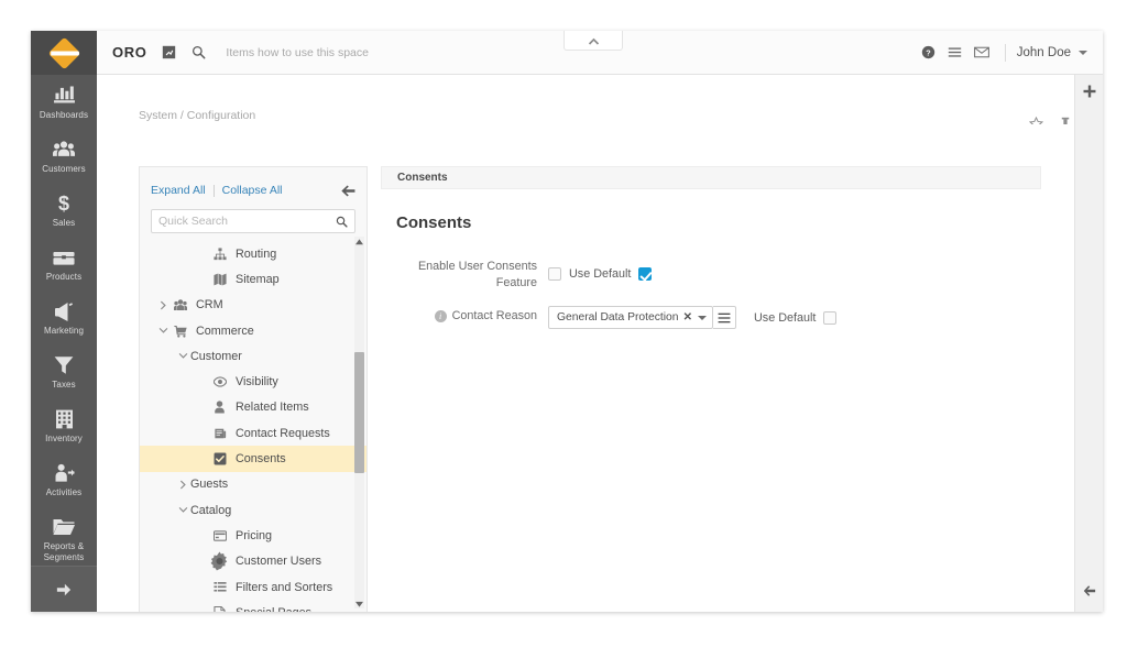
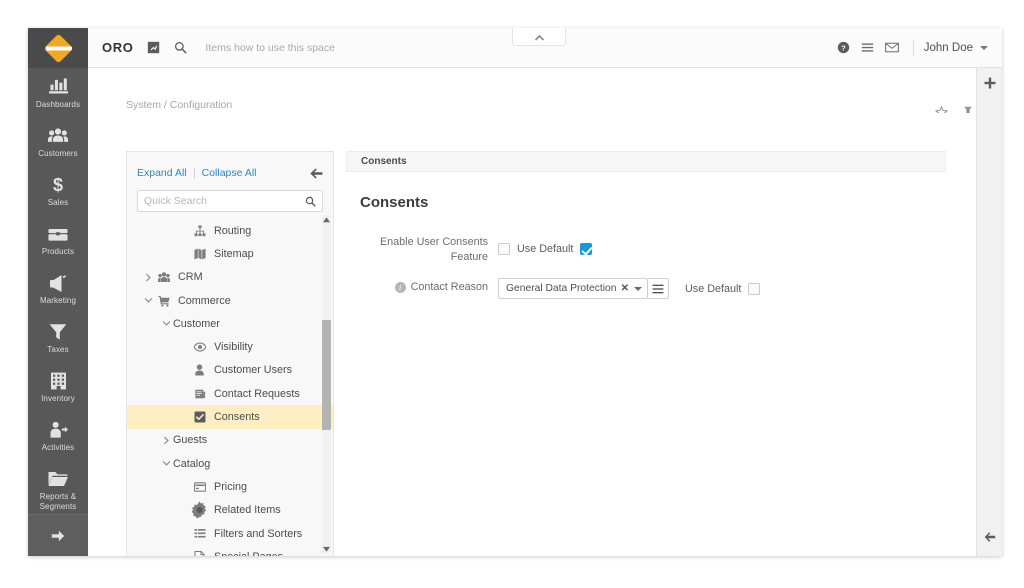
  Dashboards
  Customers
  $
  Sales
  Products
  Marketing
  Taxes
  Inventory
  Activities
  Reports & Segments
  ORO
  Items how to use this space
  ?
  John Doe
  System / Configuration
  Expand All
  Collapse All
  Quick Search
  Routing
  Sitemap
  CRM
  Commerce
  Customer
  Visibility
- Related Items
+ Customer Users
  Contact Requests
  Consents
  Guests
  Catalog
  Pricing
- Customer Users
+ Related Items
  Filters and Sorters
  Consents
  Consents
  Enable User Consents Feature
  Use Default
  i
  Contact Reason
  General Data Protection
  ✕
  Use Default
